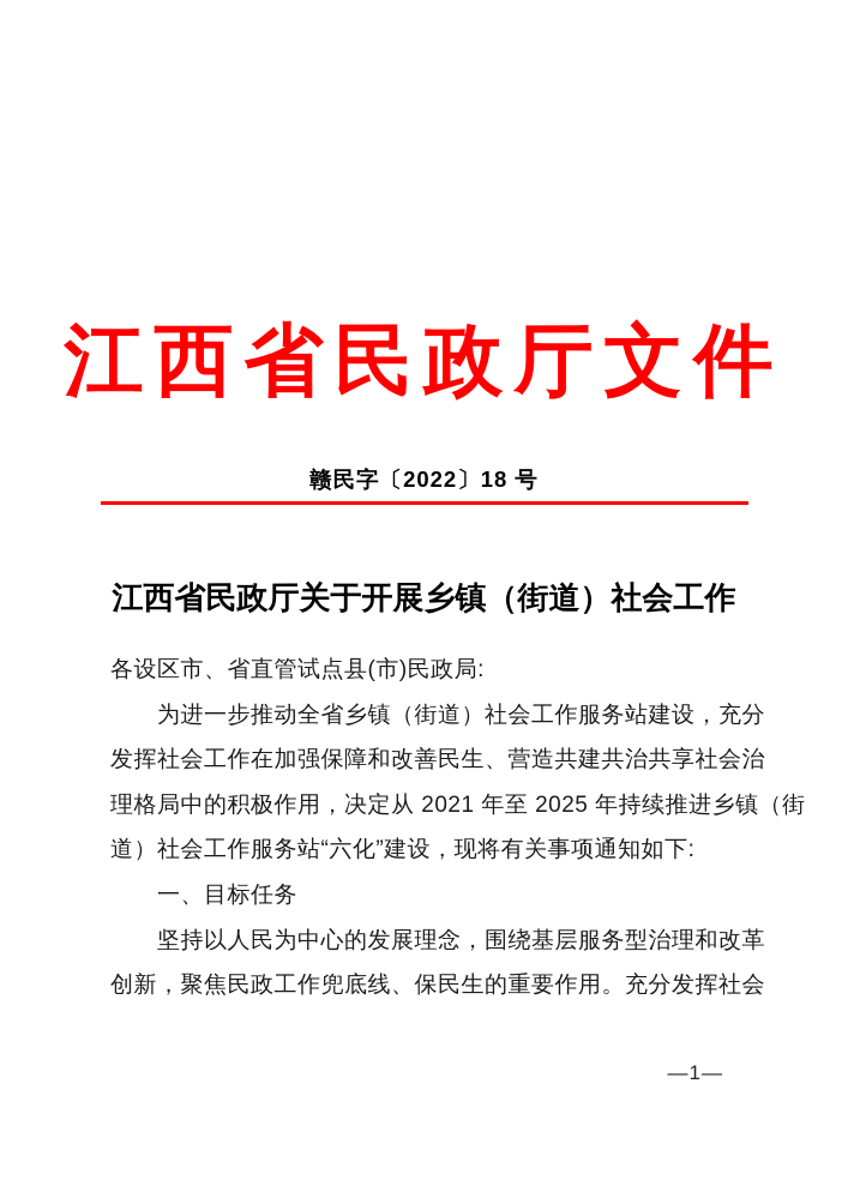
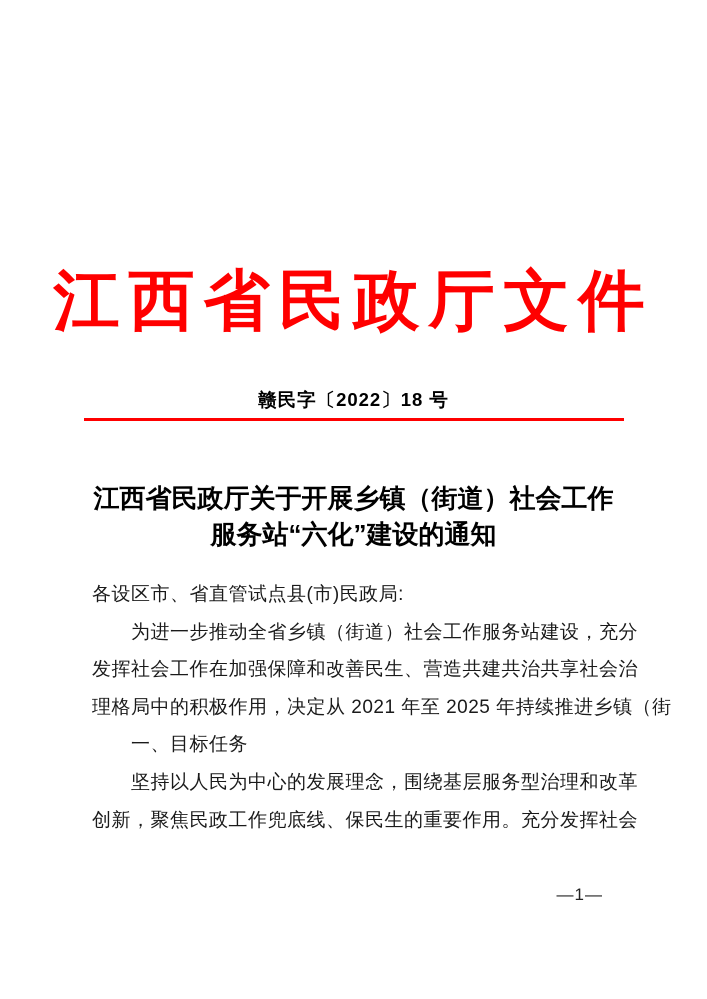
  江西省民政厅文件
  赣民字〔2022〕18 号
  江西省民政厅关于开展乡镇（街道）社会工作
+ 服务站“六化”建设的通知
  各设区市、省直管试点县(市)民政局:
  为进一步推动全省乡镇（街道）社会工作服务站建设，充分
  发挥社会工作在加强保障和改善民生、营造共建共治共享社会治
  理格局中的积极作用，决定从 2021 年至 2025 年持续推进乡镇（街
- 道）社会工作服务站“六化”建设，现将有关事项通知如下:
  一、目标任务
  坚持以人民为中心的发展理念，围绕基层服务型治理和改革
  创新，聚焦民政工作兜底线、保民生的重要作用。充分发挥社会
  —1—
